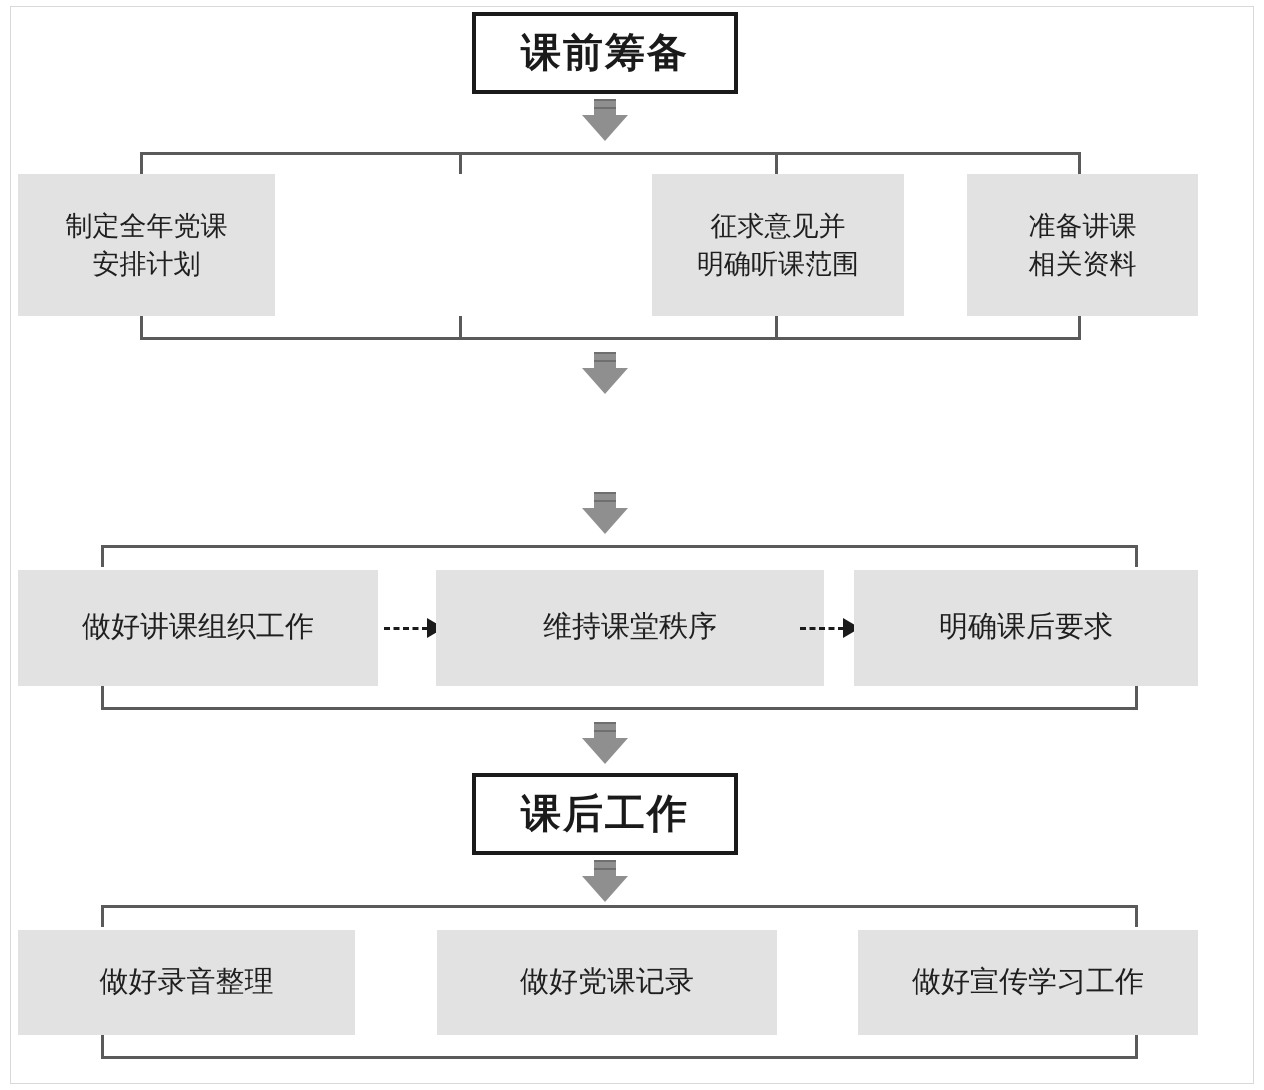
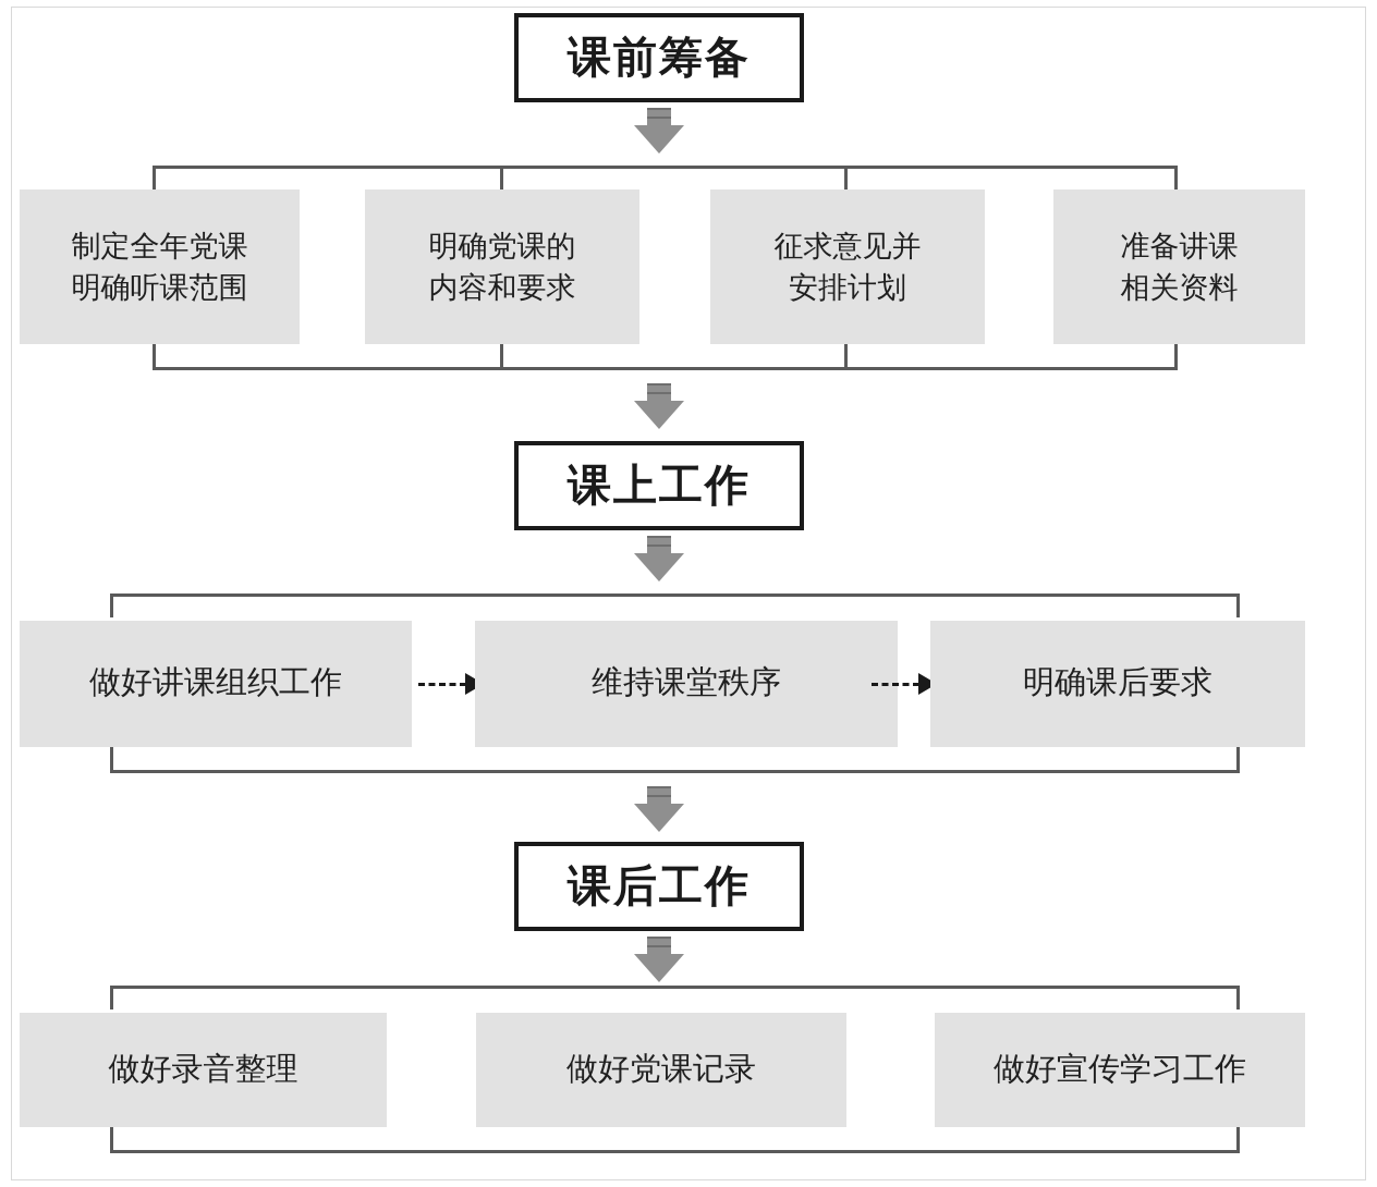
  课前筹备
  制定全年党课
- 安排计划
+ 明确听课范围
+ 明确党课的
+ 内容和要求
  征求意见并
- 明确听课范围
+ 安排计划
  准备讲课
  相关资料
+ 课上工作
  做好讲课组织工作
  维持课堂秩序
  明确课后要求
  课后工作
  做好录音整理
  做好党课记录
  做好宣传学习工作
